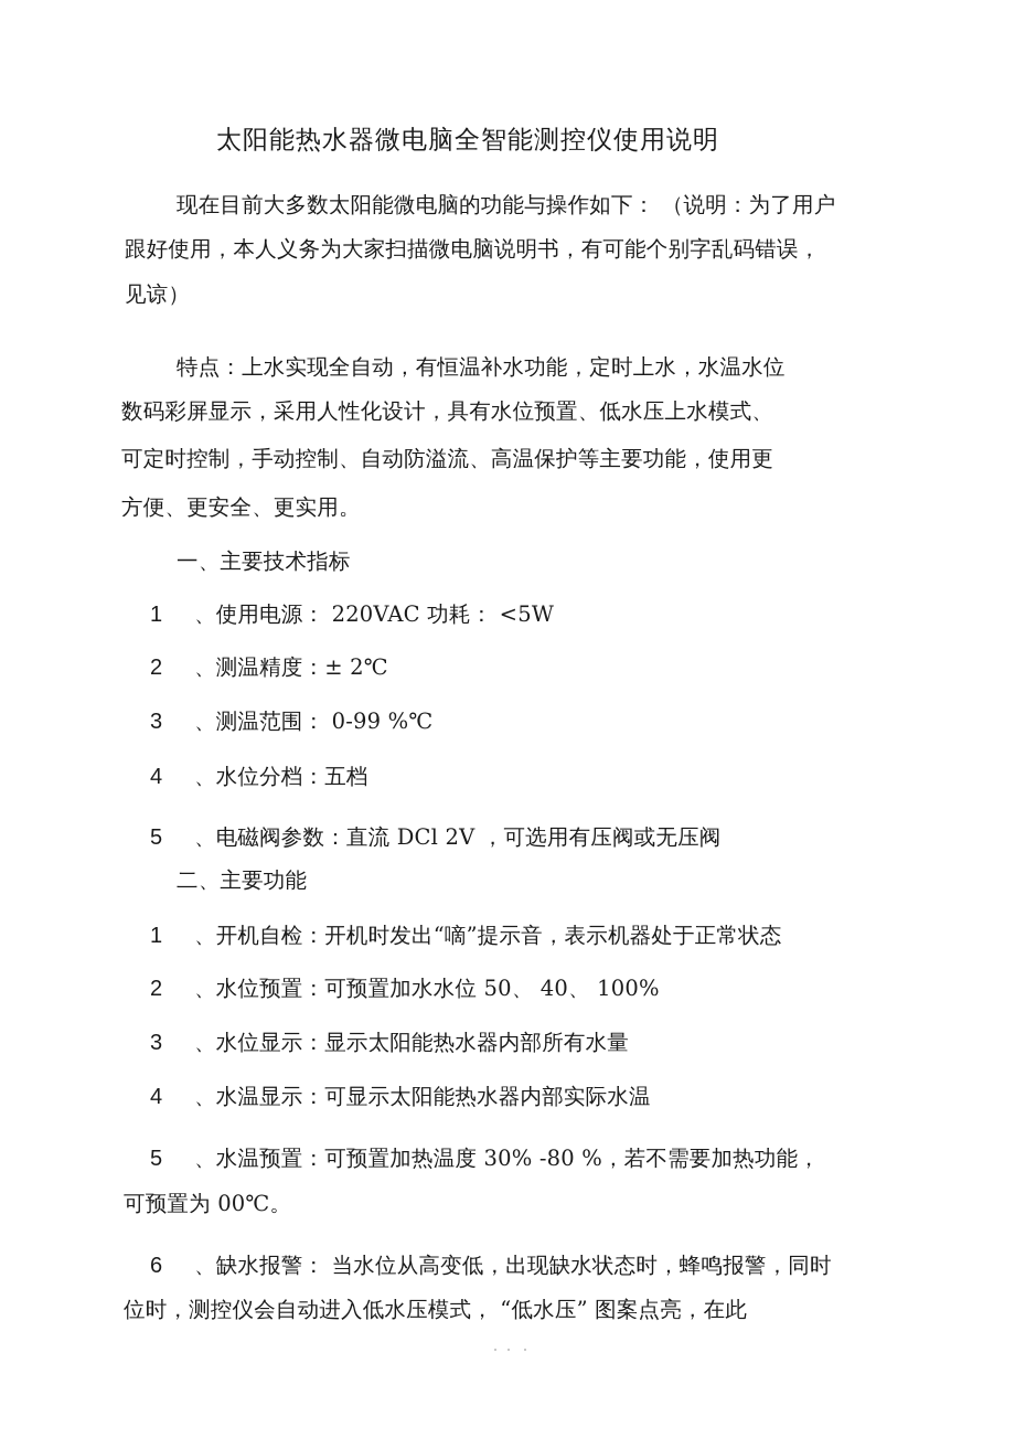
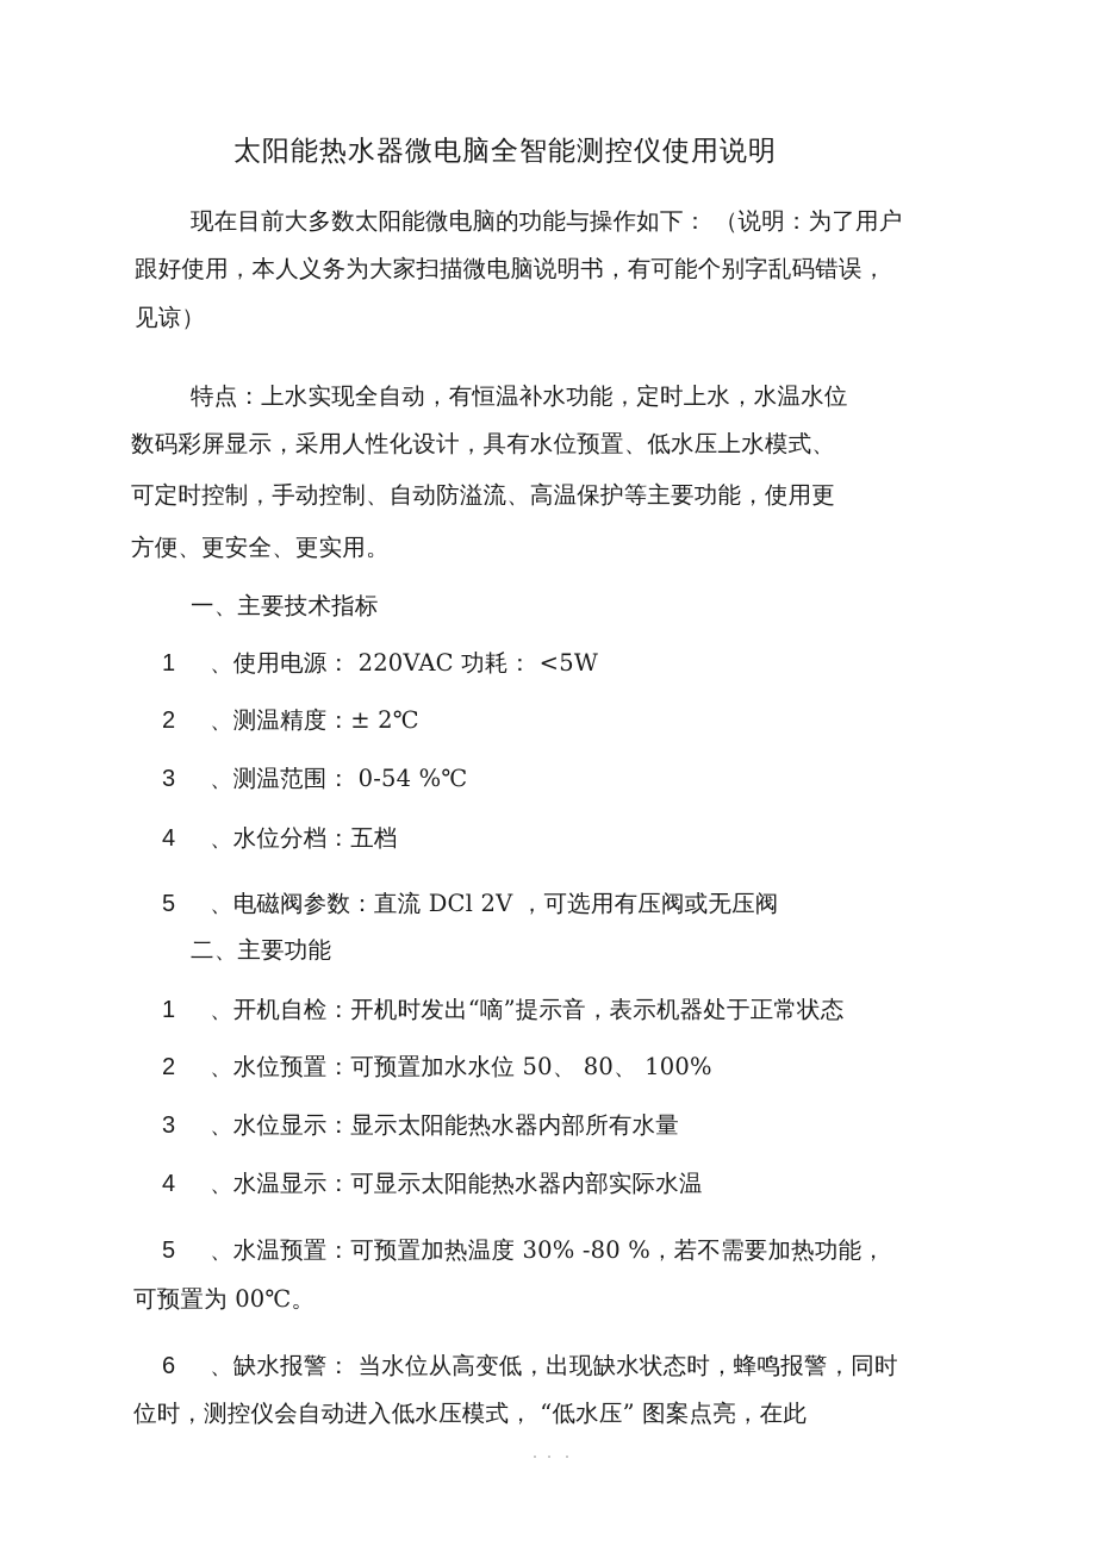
  太阳能热水器微电脑全智能测控仪使用说明
  现在目前大多数太阳能微电脑的功能与操作如下： （说明：为了用户
  跟好使用，本人义务为大家扫描微电脑说明书，有可能个别字乱码错误，
  见谅）
  特点：上水实现全自动，有恒温补水功能，定时上水，水温水位
  数码彩屏显示，采用人性化设计，具有水位预置、低水压上水模式、
  可定时控制，手动控制、自动防溢流、高温保护等主要功能，使用更
  方便、更安全、更实用。
  一、主要技术指标
  1 、使用电源： 220VAC 功耗： <5W
  2 、测温精度：± 2℃
- 3 、测温范围： 0-99 %℃
+ 3 、测温范围： 0-54 %℃
  4 、水位分档：五档
  5 、电磁阀参数：直流 DCl 2V ，可选用有压阀或无压阀
  二、主要功能
  1 、开机自检：开机时发出“嘀”提示音，表示机器处于正常状态
- 2 、水位预置：可预置加水水位 50、 40、 100%
+ 2 、水位预置：可预置加水水位 50、 80、 100%
  3 、水位显示：显示太阳能热水器内部所有水量
  4 、水温显示：可显示太阳能热水器内部实际水温
  5 、水温预置：可预置加热温度 30% -80 %，若不需要加热功能，
  可预置为 00℃。
  6 、缺水报警： 当水位从高变低，出现缺水状态时，蜂鸣报警，同时
  位时，测控仪会自动进入低水压模式， “低水压” 图案点亮，在此
